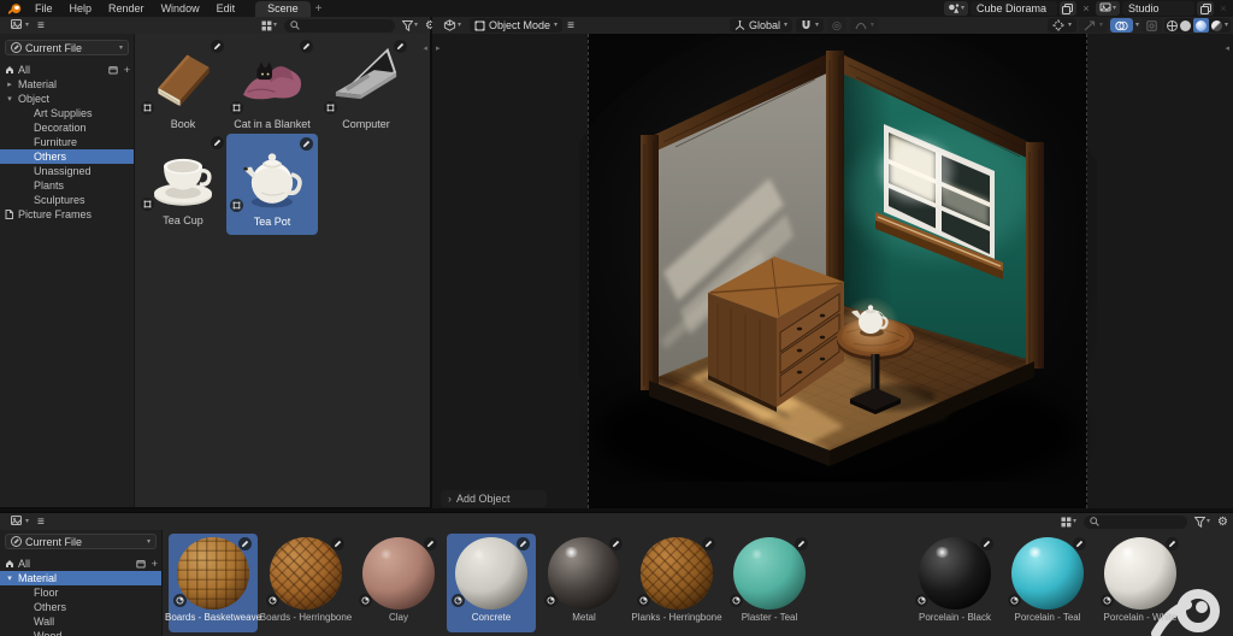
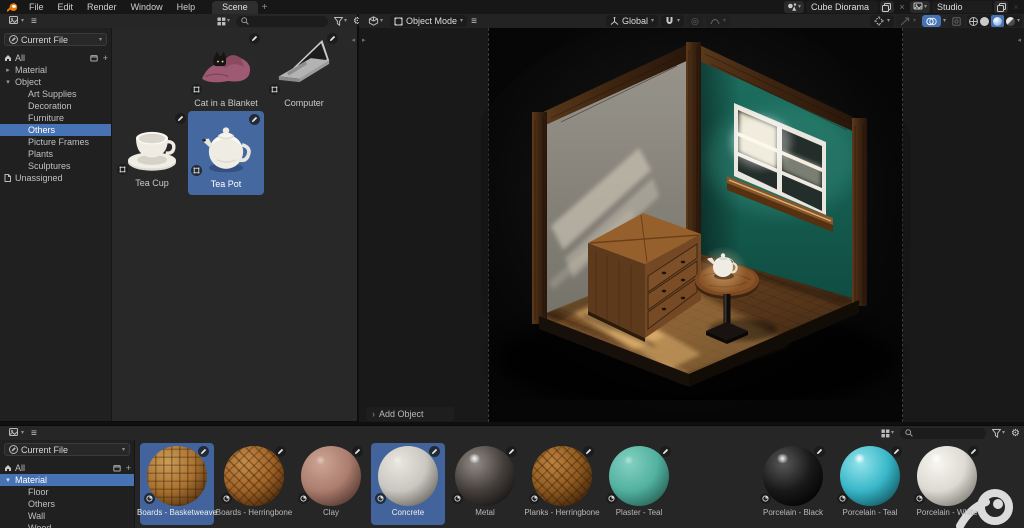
  File
- Help
+ Edit
  Render
  Window
- Edit
+ Help
  Scene
  +
  Cube Diorama
  ×
  Studio
  ×
  ≡
  ⚙
  Object Mode
  ≡
  Global
  ◎
  Current File
  All
  +
  Material
  Object
  Art Supplies
  Decoration
  Furniture
  Others
- Unassigned
+ Picture Frames
  Plants
  Sculptures
- Picture Frames
+ Unassigned
- Book
  Cat in a Blanket
  Computer
  Tea Cup
  Tea Pot
  ›
  Add Object
  ≡
  ⚙
  Current File
  All
  +
  Material
  Floor
  Others
  Wall
  Boards - Basketweave
  Boards - Herringbone
  Clay
  Concrete
  Metal
  Planks - Herringbone
  Plaster - Teal
  Porcelain - Black
  Porcelain - Teal
  Porcelain - White
